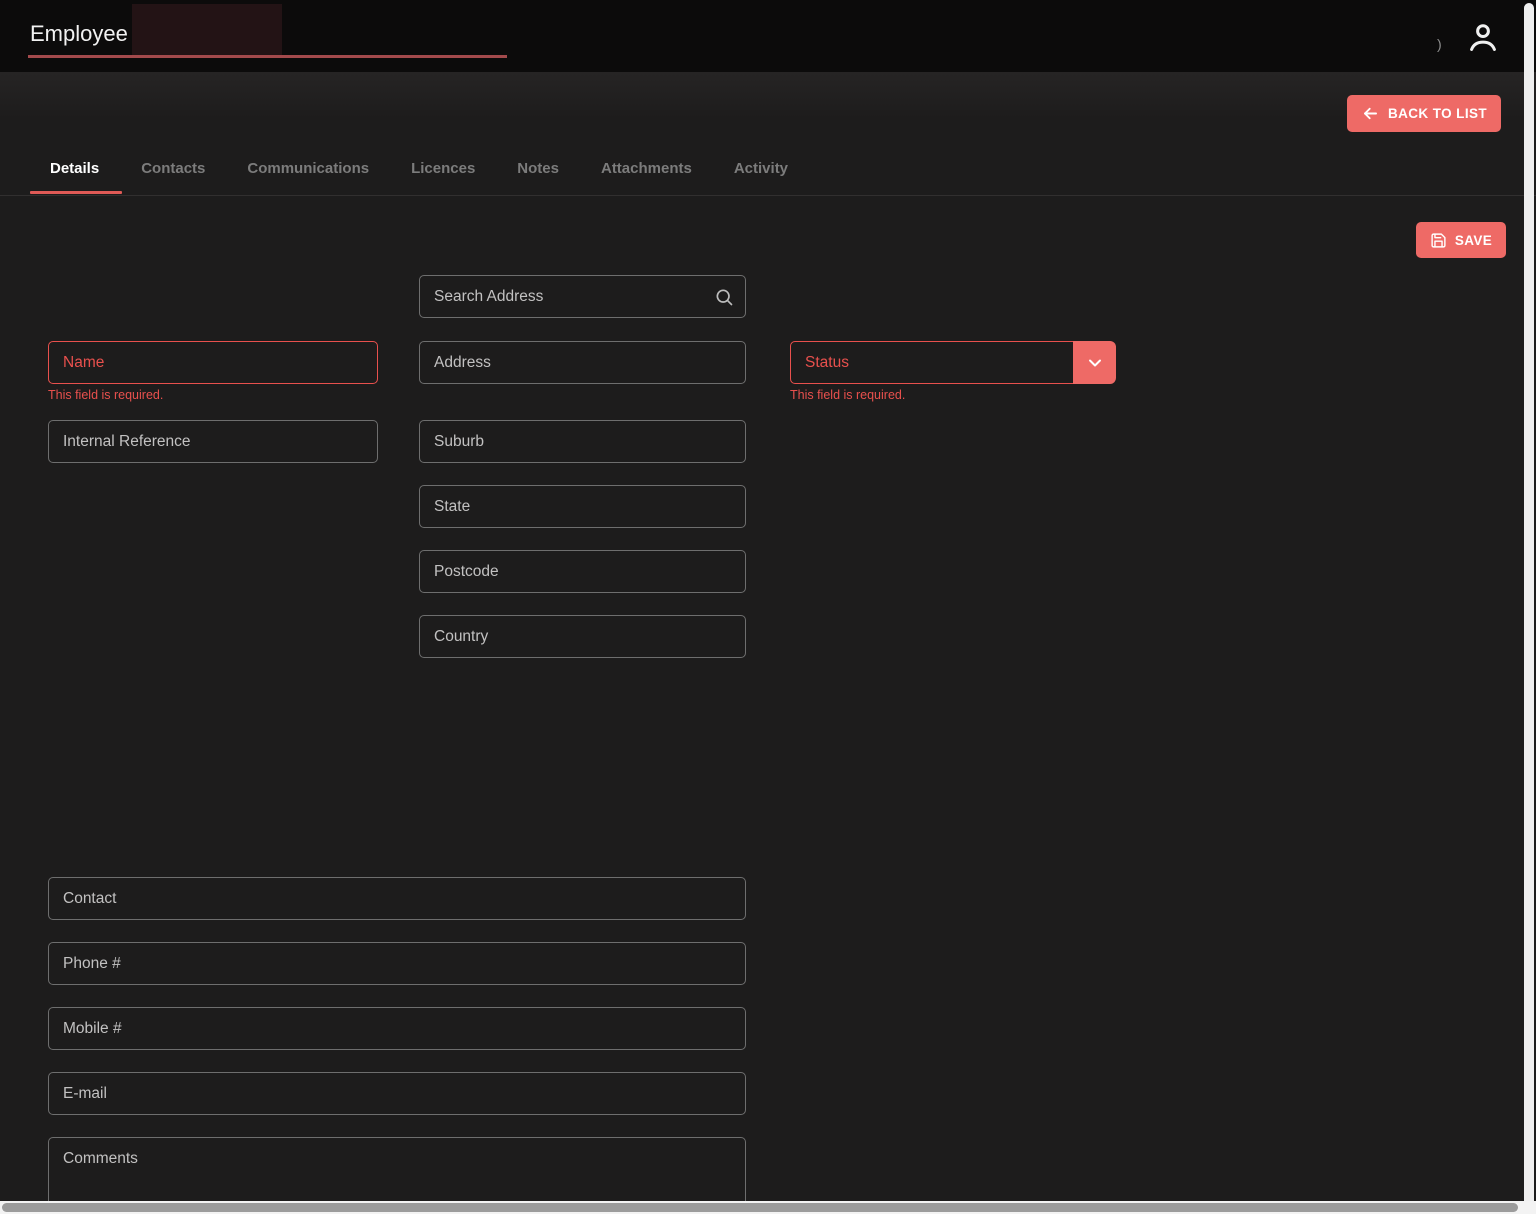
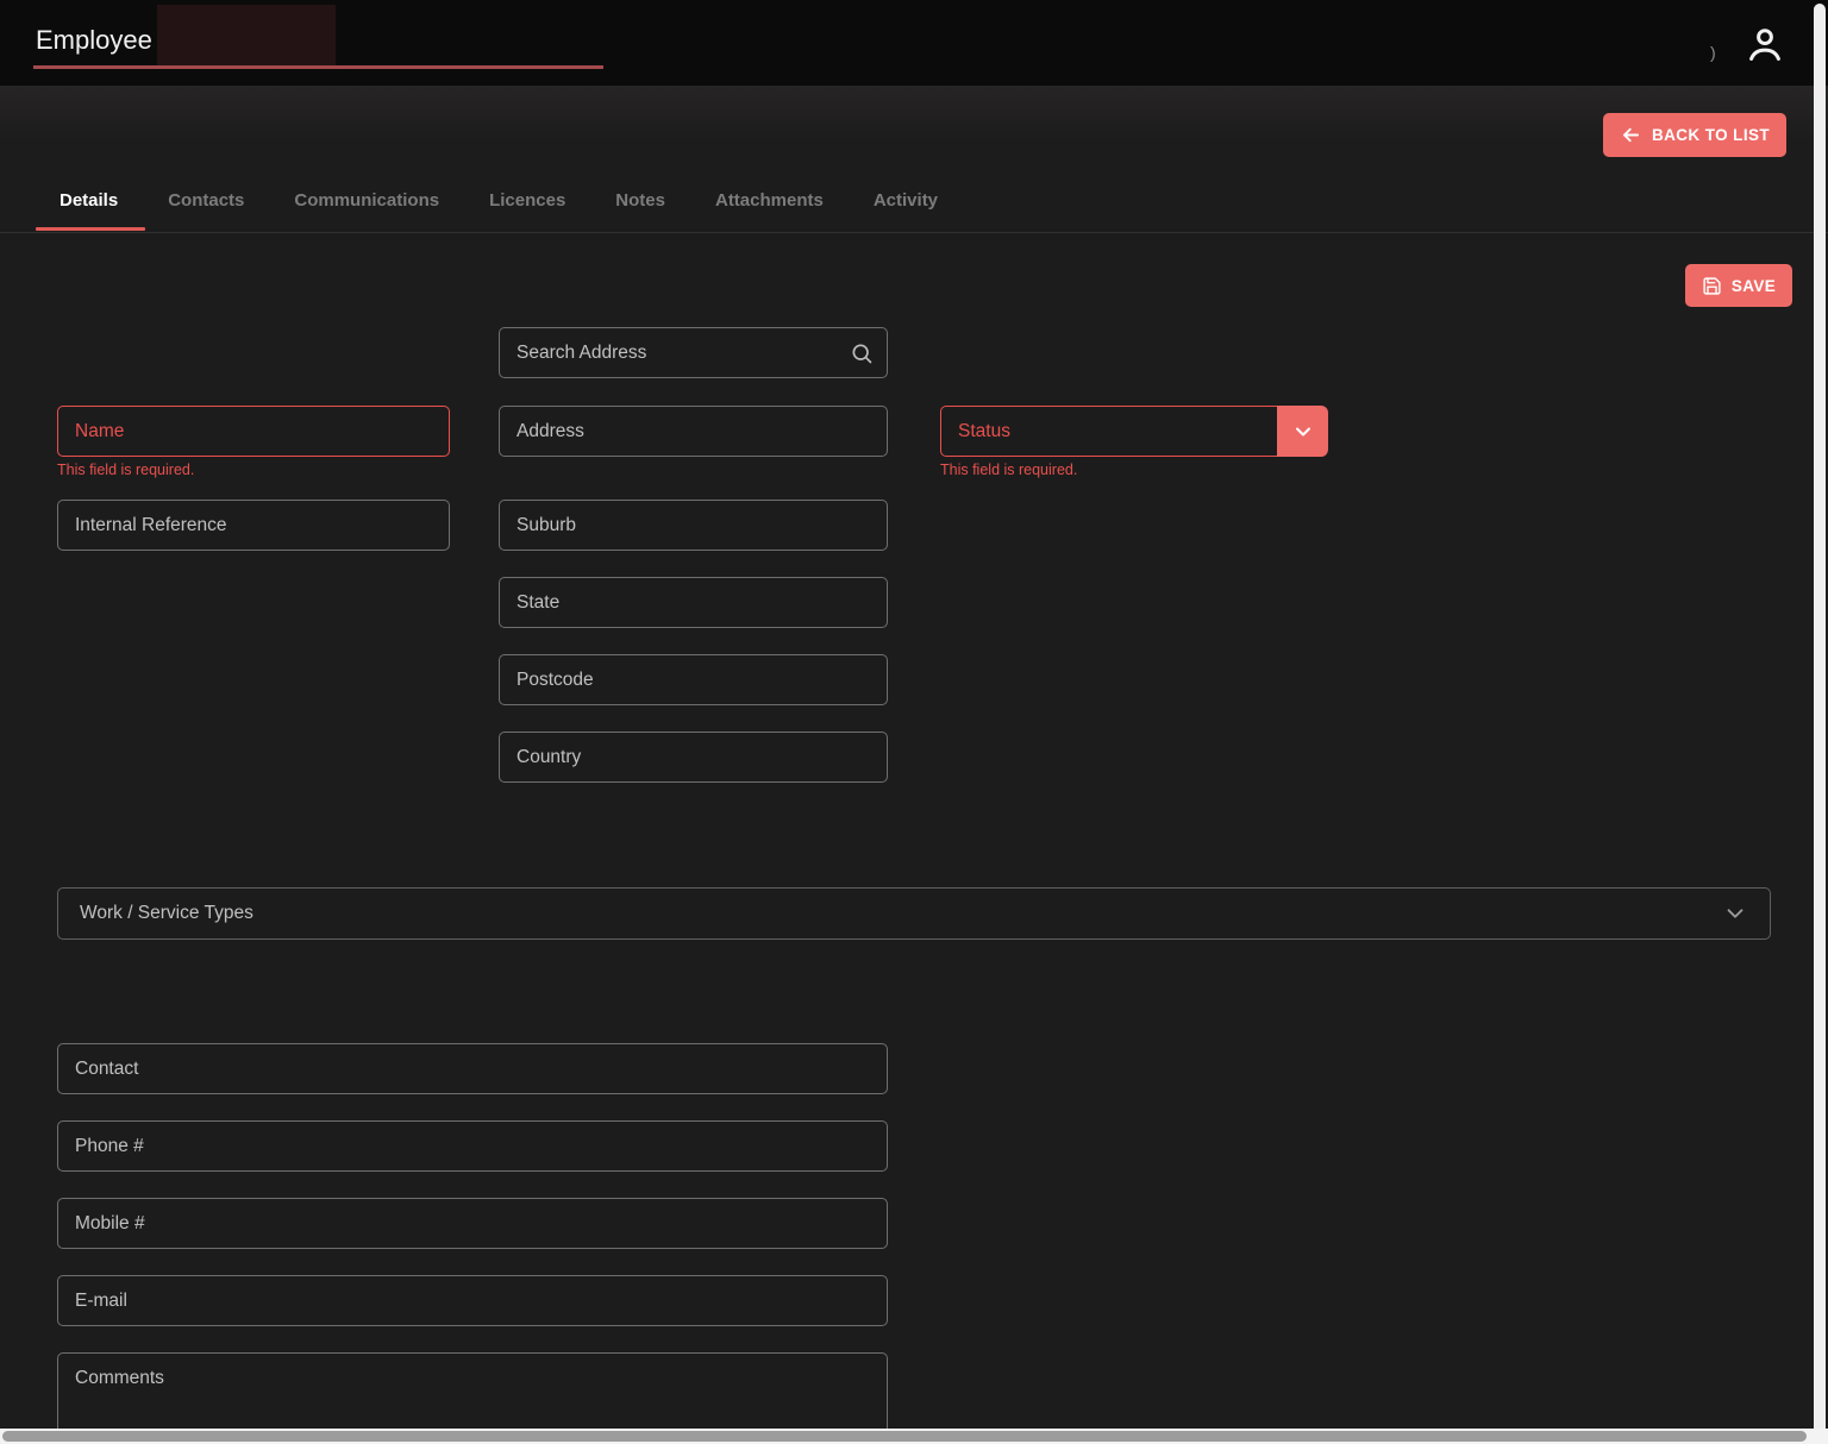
  Employee
  )
  BACK TO LIST
  Details
  Contacts
  Communications
  Licences
  Notes
  Attachments
  Activity
  SAVE
  Search Address
  Name
  This field is required.
  Address
  Status
  This field is required.
  Internal Reference
  Suburb
  State
  Postcode
  Country
+ Work / Service Types
  Contact
  Phone #
  Mobile #
  E-mail
  Comments
